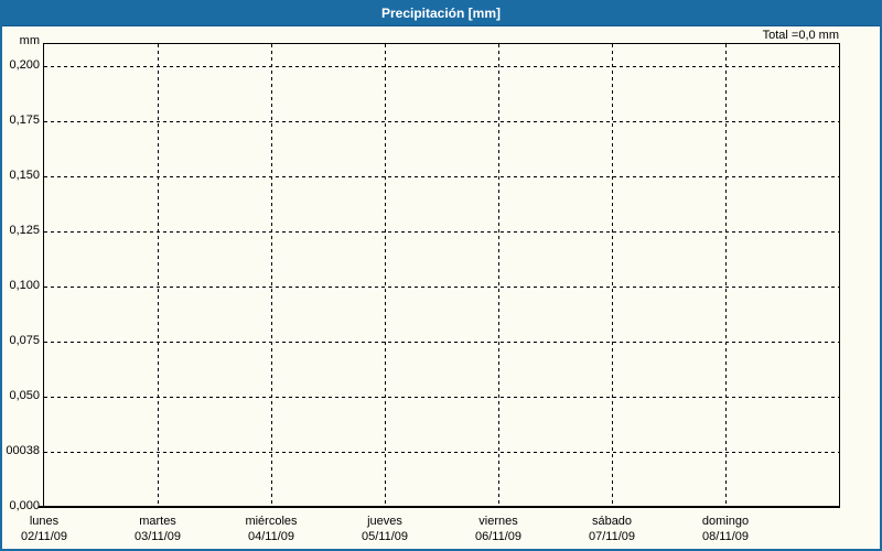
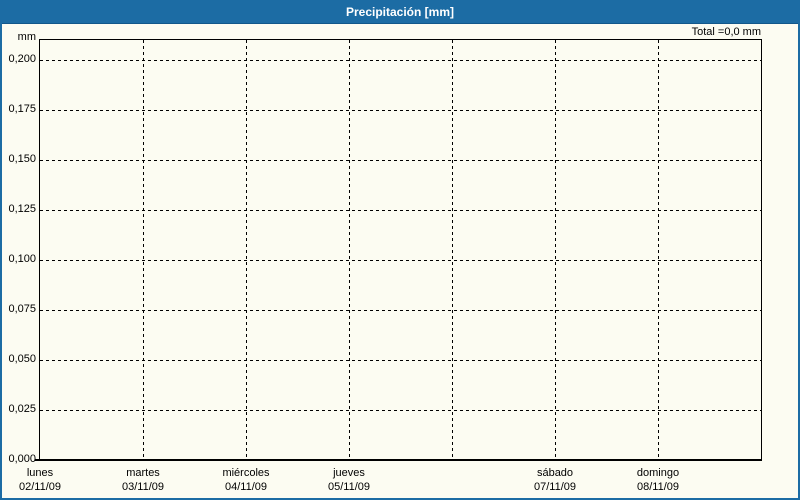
  Precipitación [mm]
  Total =0,0 mm
  mm
  0,200
  0,175
  0,150
  0,125
  0,100
  0,075
  0,050
- 00038
+ 0,025
  0,000
  lunes
  02/11/09
  martes
  03/11/09
  miércoles
  04/11/09
  jueves
  05/11/09
- viernes
- 06/11/09
  sábado
  07/11/09
  domingo
  08/11/09
